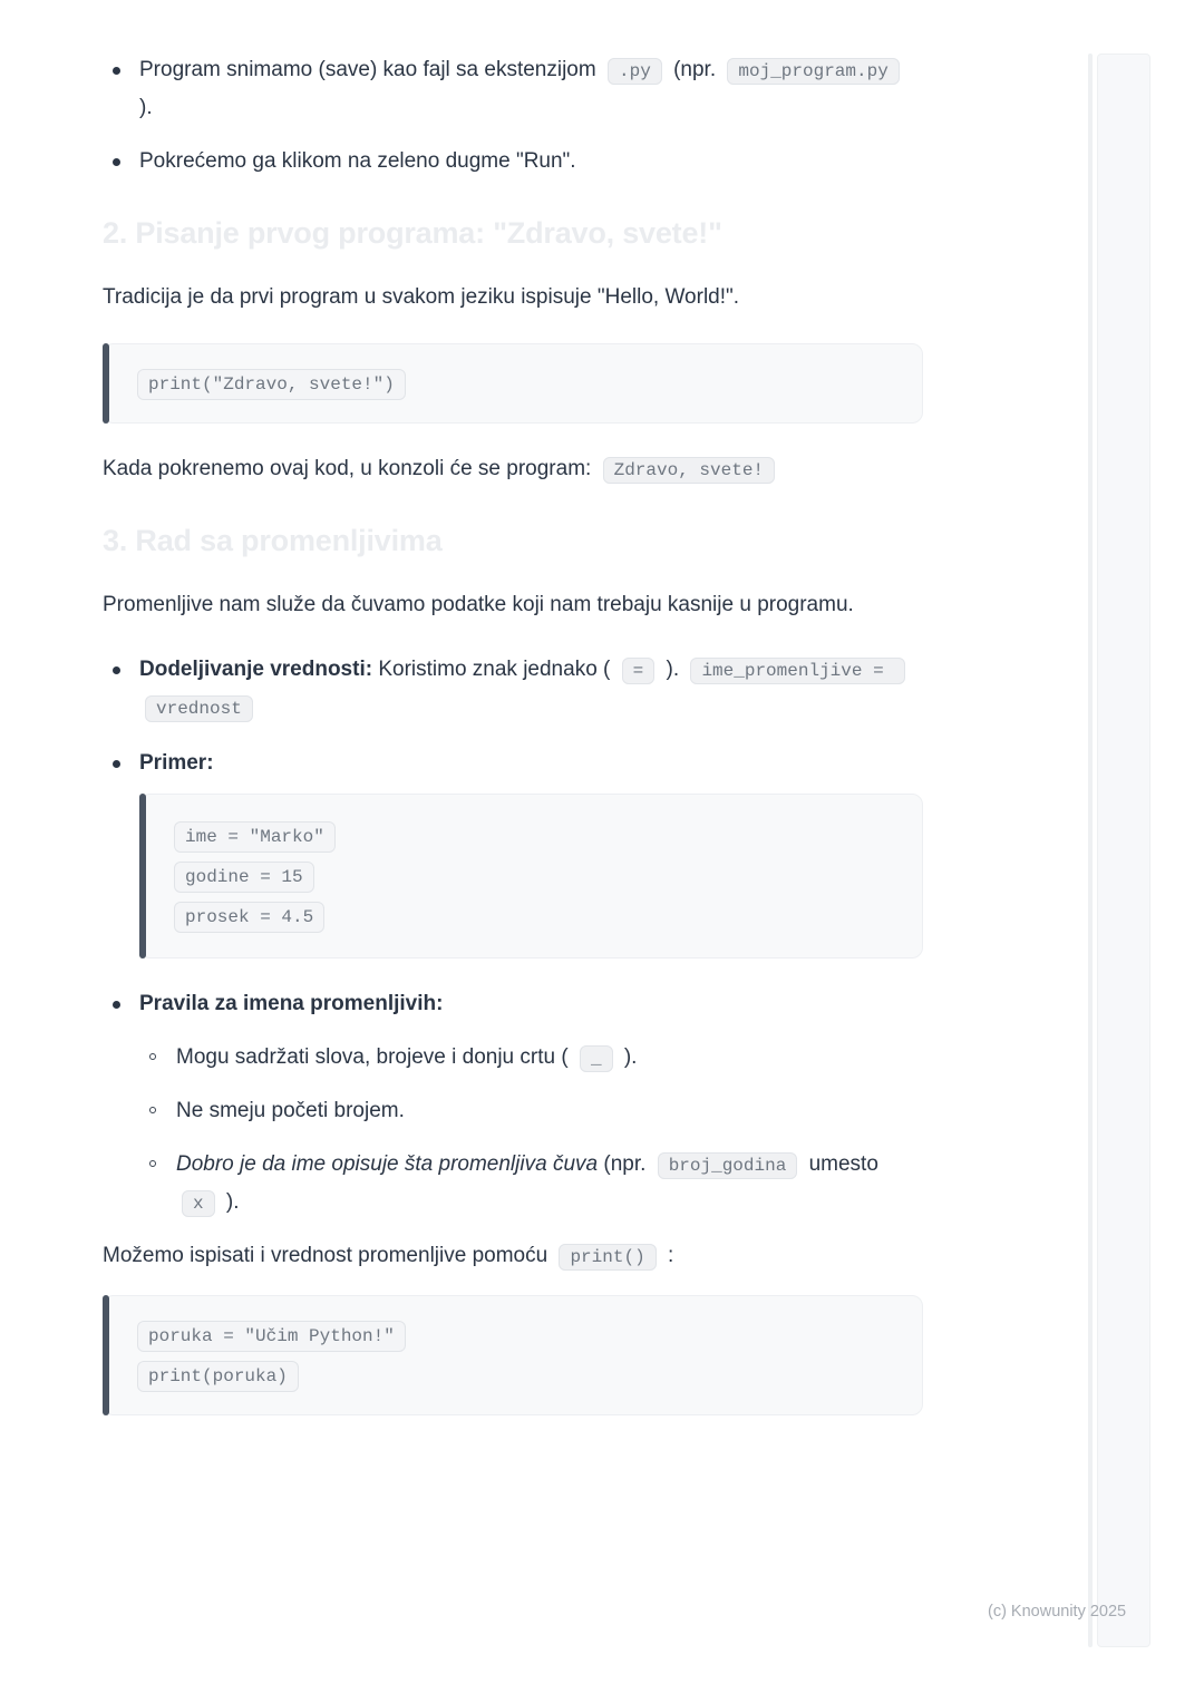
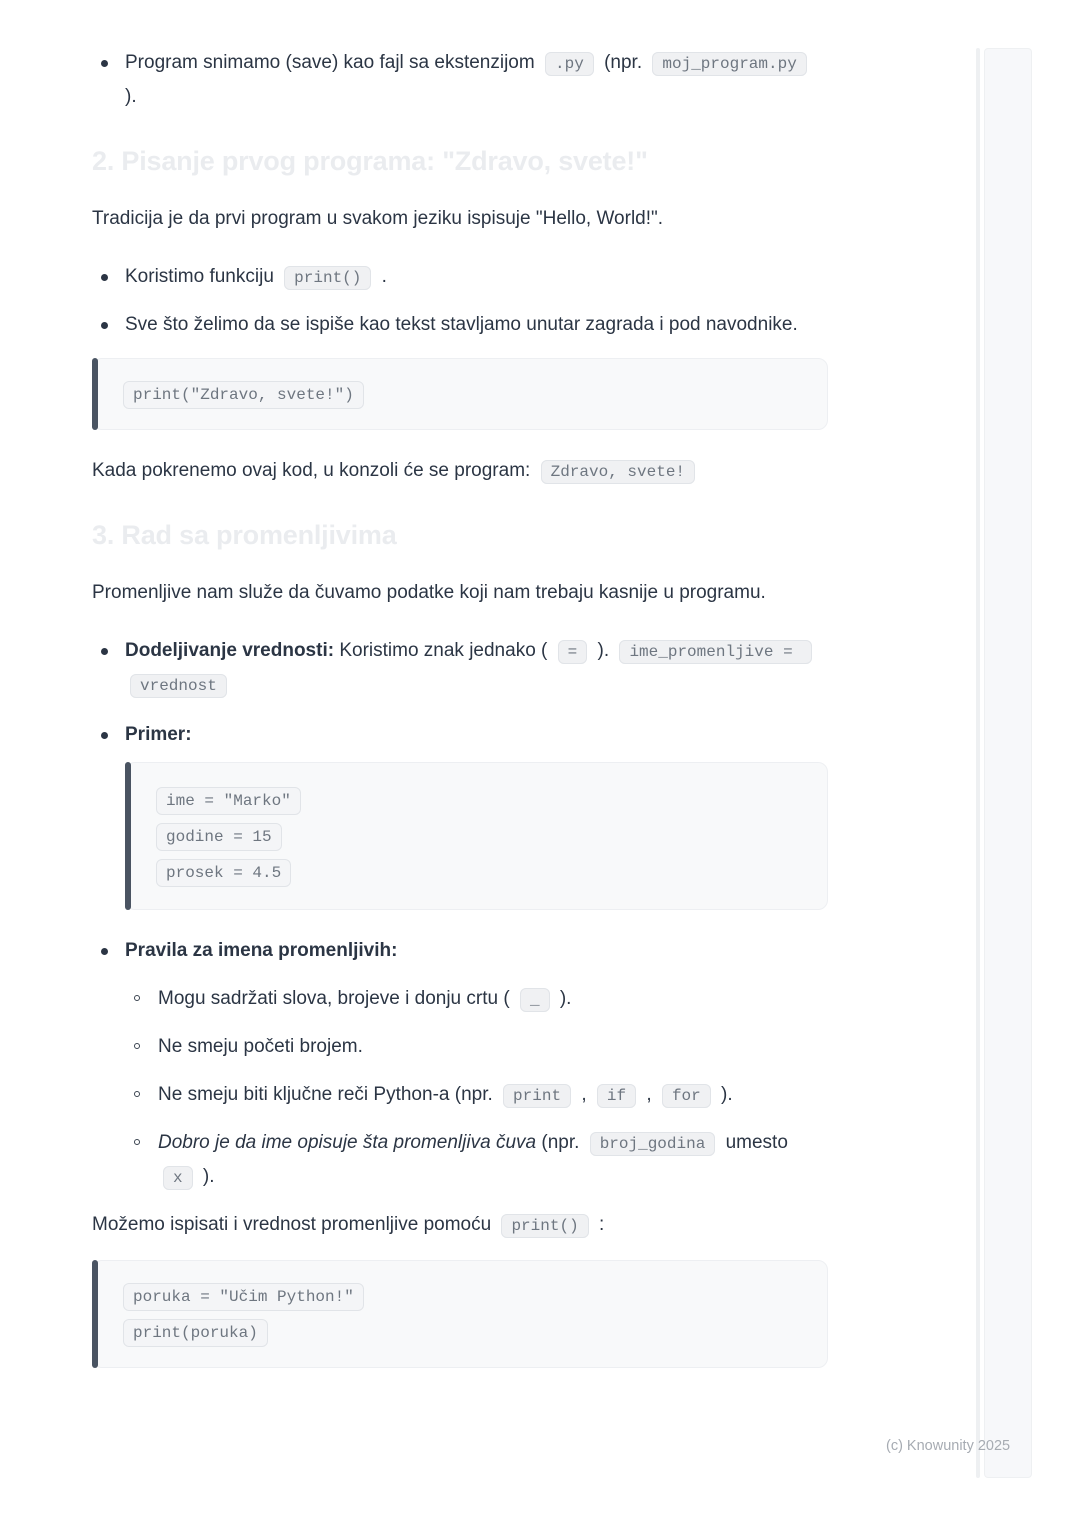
  Program snimamo (save) kao fajl sa ekstenzijom .py (npr. moj_program.py ).
- Pokrećemo ga klikom na zeleno dugme "Run".
  Tradicija je da prvi program u svakom jeziku ispisuje "Hello, World!".
+ Koristimo funkciju print() .
+ Sve što želimo da se ispiše kao tekst stavljamo unutar zagrada i pod navodnike.
  print("Zdravo, svete!")
  Kada pokrenemo ovaj kod, u konzoli će se program: Zdravo, svete!
  Promenljive nam služe da čuvamo podatke koji nam trebaju kasnije u programu.
  Dodeljivanje vrednosti: Koristimo znak jednako ( = ). ime_promenljive = vrednost
  Primer:
  ime = "Marko"
  godine = 15
  prosek = 4.5
  Pravila za imena promenljivih:
  Mogu sadržati slova, brojeve i donju crtu ( _ ).
  Ne smeju početi brojem.
+ Ne smeju biti ključne reči Python-a (npr. print , if , for ).
  Dobro je da ime opisuje šta promenljiva čuva (npr. broj_godina umesto x ).
  Možemo ispisati i vrednost promenljive pomoću print() :
  poruka = "Učim Python!"
  print(poruka)
  (c) Knowunity 2025
